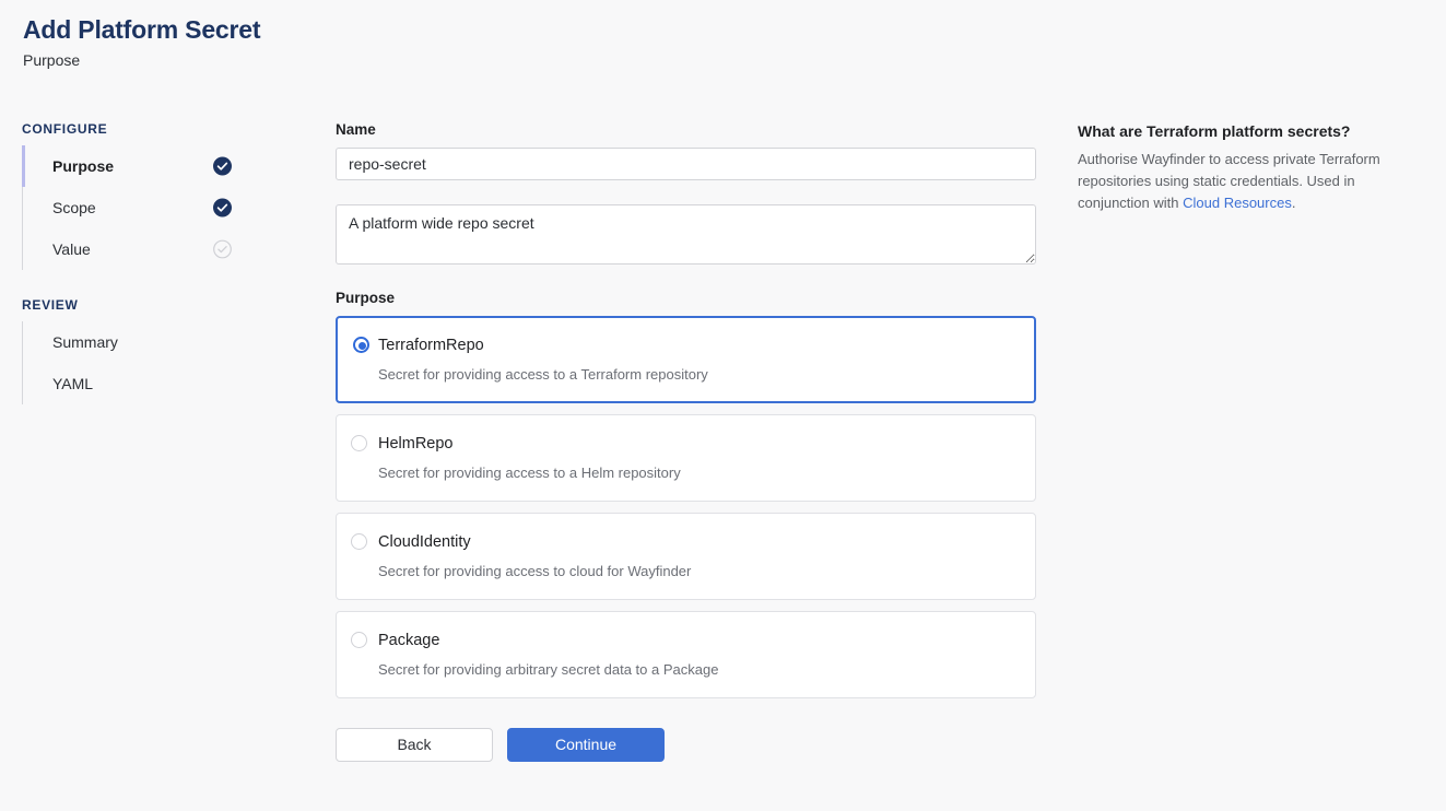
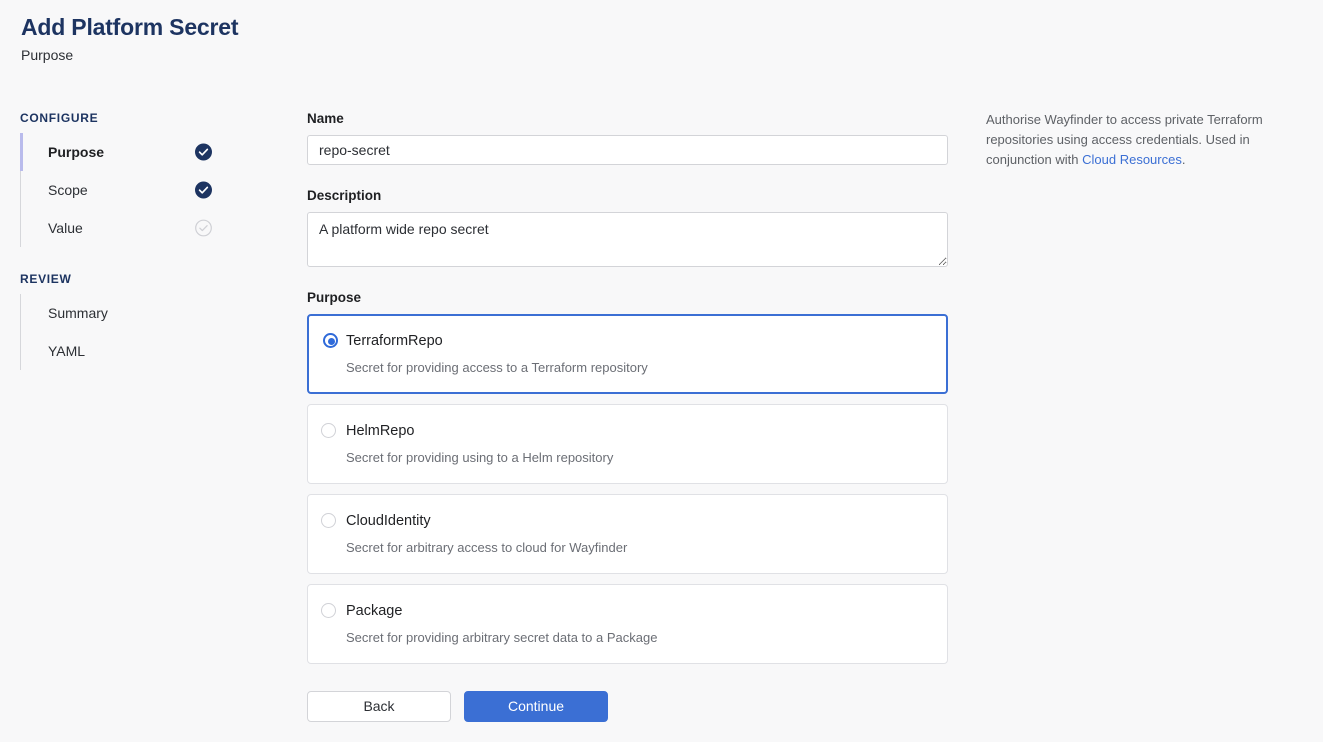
  Add Platform Secret
  Purpose
  CONFIGURE
  Purpose
  Scope
  Value
  REVIEW
  Summary
  YAML
  Name
  repo-secret
+ Description
  A platform wide repo secret
  Purpose
  TerraformRepo
  Secret for providing access to a Terraform repository
  HelmRepo
- Secret for providing access to a Helm repository
+ Secret for providing using to a Helm repository
  CloudIdentity
- Secret for providing access to cloud for Wayfinder
+ Secret for arbitrary access to cloud for Wayfinder
  Package
  Secret for providing arbitrary secret data to a Package
  Back
  Continue
- What are Terraform platform secrets?
- Authorise Wayfinder to access private Terraform repositories using static credentials. Used in conjunction with Cloud Resources.
+ Authorise Wayfinder to access private Terraform repositories using access credentials. Used in conjunction with Cloud Resources.
